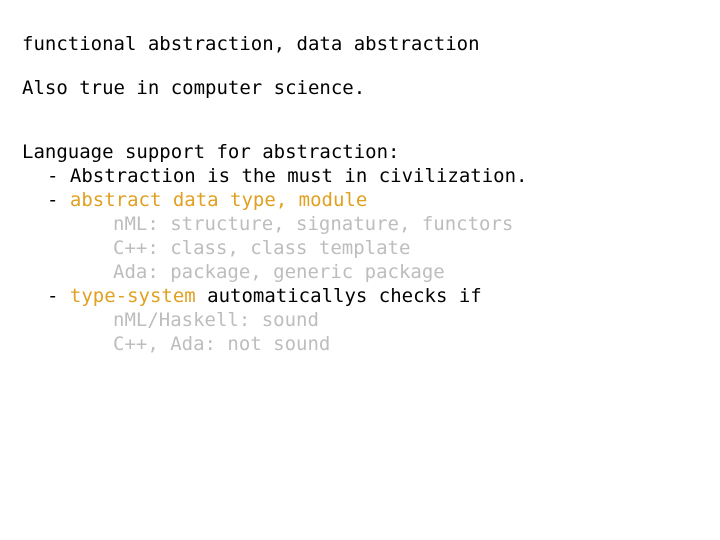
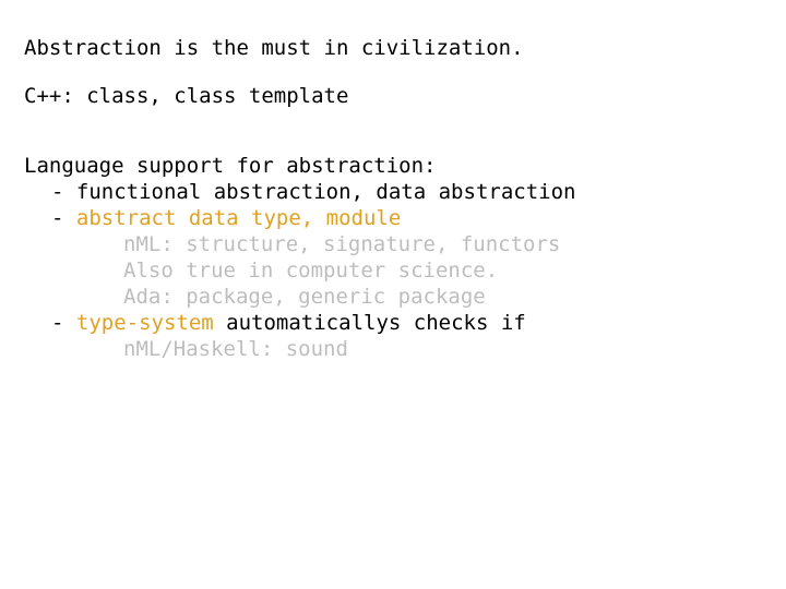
- functional abstraction, data abstraction
+ Abstraction is the must in civilization.
- Also true in computer science.
+ C++: class, class template
  Language support for abstraction:
- - Abstraction is the must in civilization.
+ - functional abstraction, data abstraction
  - abstract data type, module
  nML: structure, signature, functors
- C++: class, class template
+ Also true in computer science.
  Ada: package, generic package
  - type-system automaticallys checks if
  nML/Haskell: sound
- C++, Ada: not sound
